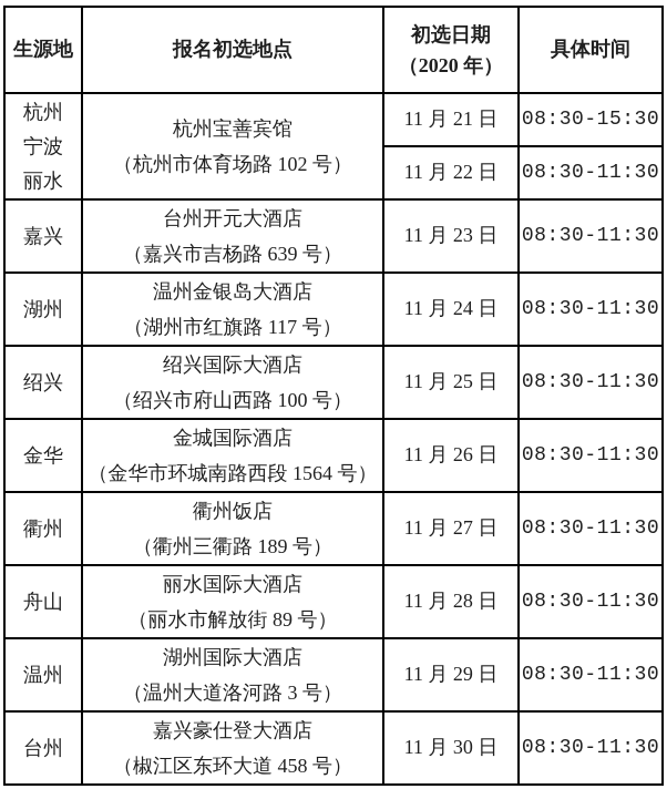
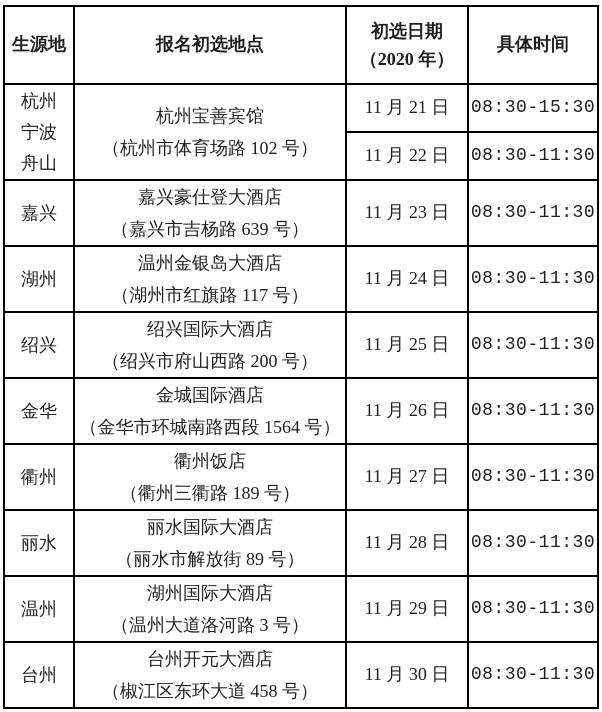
  生源地	报名初选地点	初选日期 （2020 年）	具体时间
- 杭州 宁波 丽水	杭州宝善宾馆 （杭州市体育场路 102 号）	11 月 21 日	08:30-15:30
+ 杭州 宁波 舟山	杭州宝善宾馆 （杭州市体育场路 102 号）	11 月 21 日	08:30-15:30
  11 月 22 日	08:30-11:30
- 嘉兴	台州开元大酒店 （嘉兴市吉杨路 639 号）	11 月 23 日	08:30-11:30
+ 嘉兴	嘉兴豪仕登大酒店 （嘉兴市吉杨路 639 号）	11 月 23 日	08:30-11:30
  湖州	温州金银岛大酒店 （湖州市红旗路 117 号）	11 月 24 日	08:30-11:30
- 绍兴	绍兴国际大酒店 （绍兴市府山西路 100 号）	11 月 25 日	08:30-11:30
+ 绍兴	绍兴国际大酒店 （绍兴市府山西路 200 号）	11 月 25 日	08:30-11:30
  金华	金城国际酒店 （金华市环城南路西段 1564 号）	11 月 26 日	08:30-11:30
  衢州	衢州饭店 （衢州三衢路 189 号）	11 月 27 日	08:30-11:30
- 舟山	丽水国际大酒店 （丽水市解放街 89 号）	11 月 28 日	08:30-11:30
+ 丽水	丽水国际大酒店 （丽水市解放街 89 号）	11 月 28 日	08:30-11:30
  温州	湖州国际大酒店 （温州大道洛河路 3 号）	11 月 29 日	08:30-11:30
- 台州	嘉兴豪仕登大酒店 （椒江区东环大道 458 号）	11 月 30 日	08:30-11:30
+ 台州	台州开元大酒店 （椒江区东环大道 458 号）	11 月 30 日	08:30-11:30
